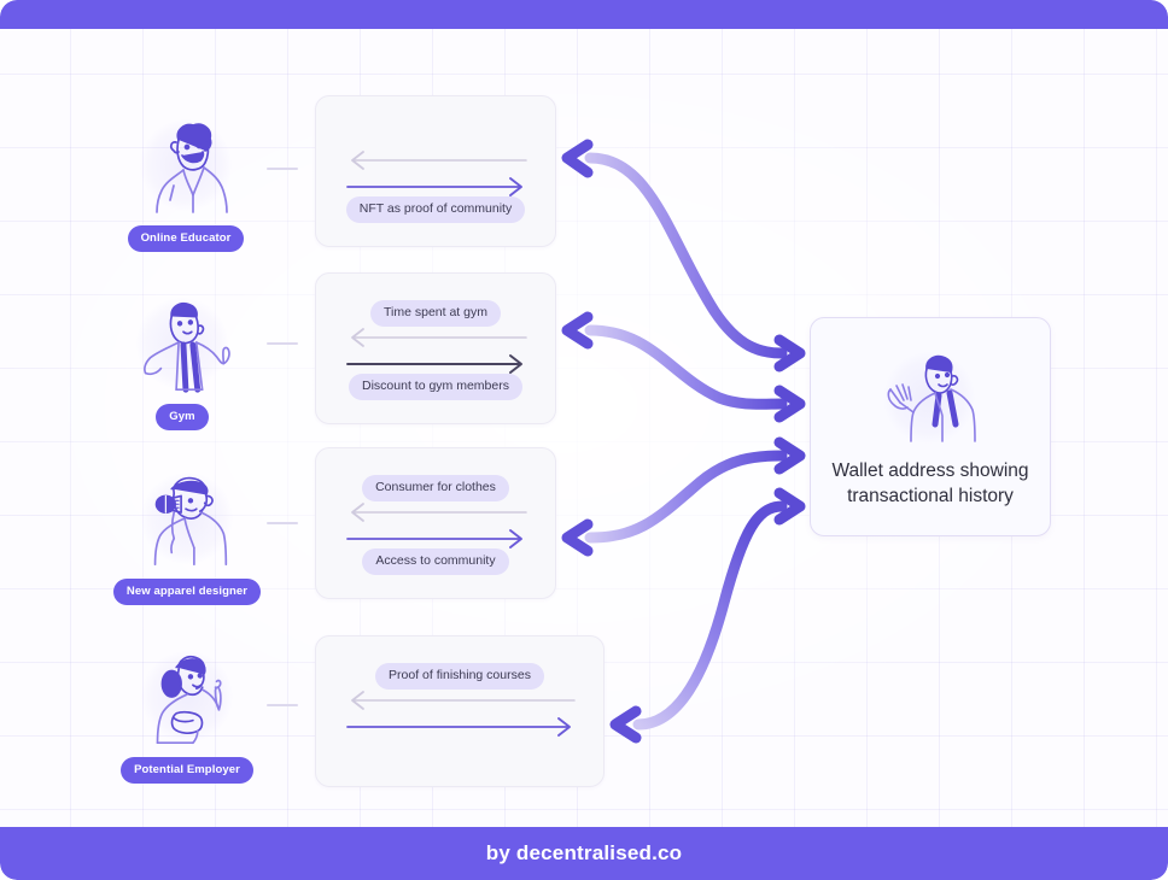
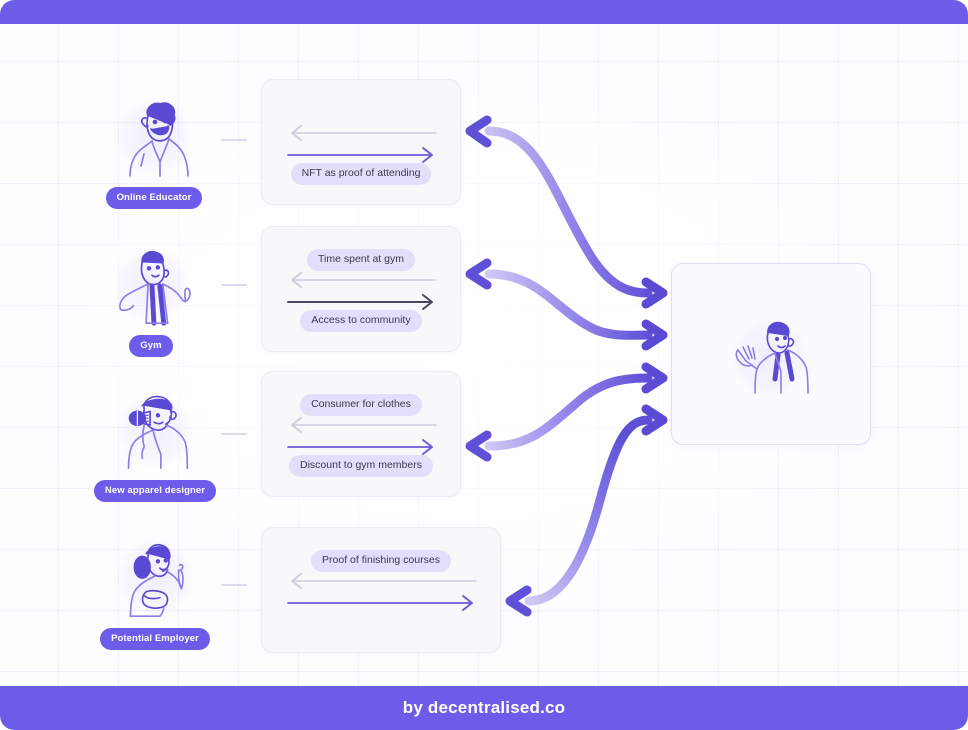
  Online Educator
  Gym
  New apparel designer
  Potential Employer
- NFT as proof of community
+ NFT as proof of attending
  Time spent at gym
- Discount to gym members
+ Access to community
  Consumer for clothes
- Access to community
+ Discount to gym members
  Proof of finishing courses
- Wallet address showing transactional history
  by decentralised.co
